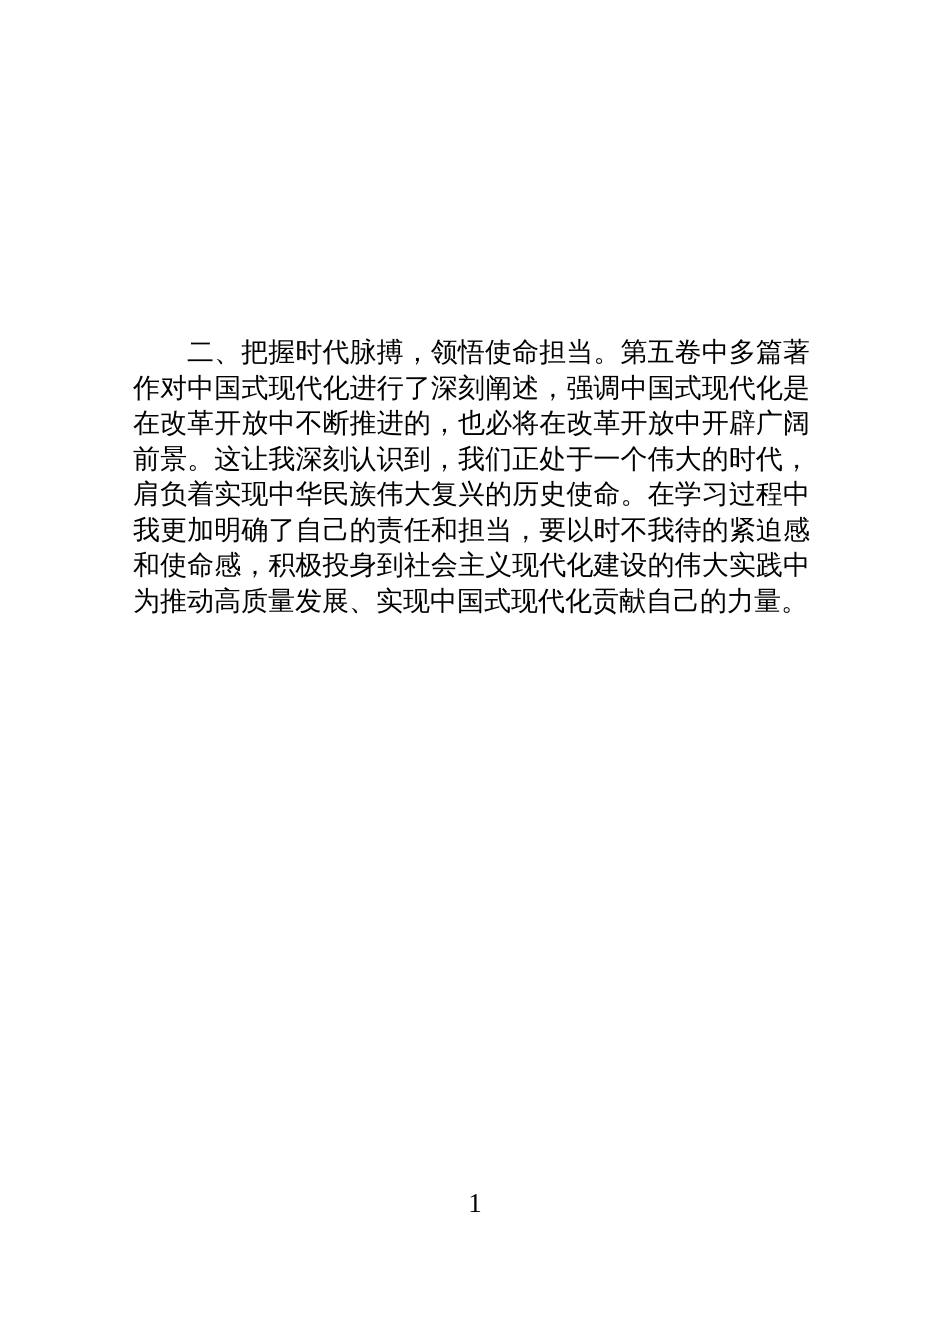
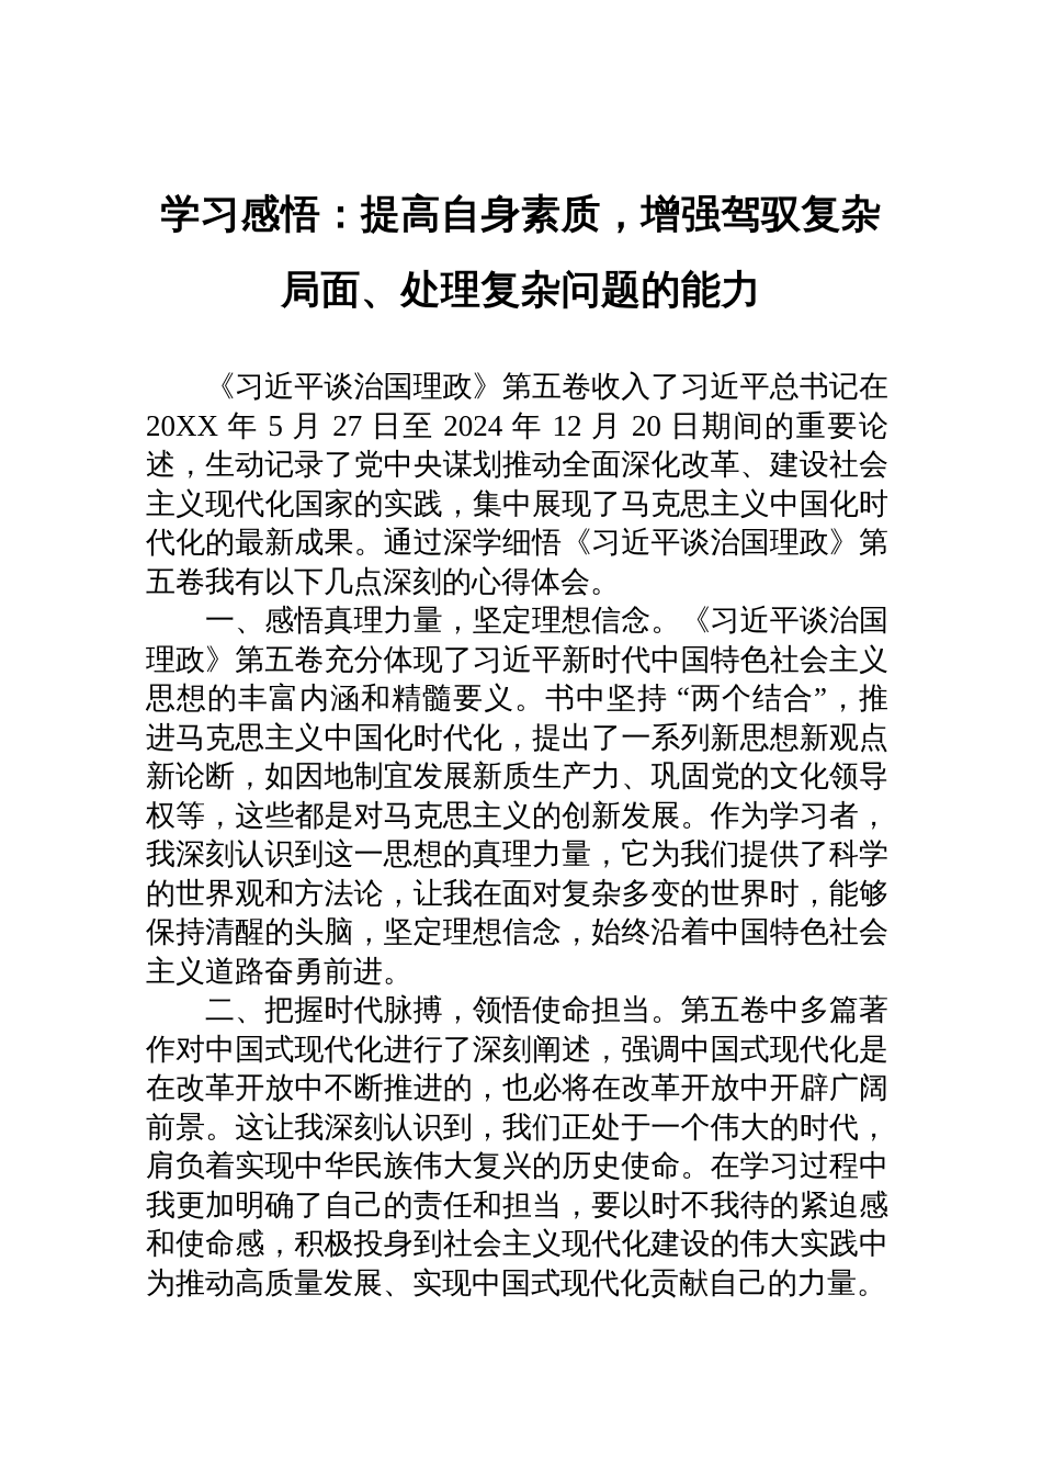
+ 学习感悟：提高自身素质，增强驾驭复杂
+ 局面、处理复杂问题的能力
+ 《习近平谈治国理政》第五卷收入了习近平总书记在 20XX 年 5 月 27 日至 2024 年 12 月 20 日期间的重要论述，生动记录了党中央谋划推动全面深化改革、建设社会主义现代化国家的实践，集中展现了马克思主义中国化时代化的最新成果。通过深学细悟《习近平谈治国理政》第五卷我有以下几点深刻的心得体会。
+ 一、感悟真理力量，坚定理想信念。《习近平谈治国理政》第五卷充分体现了习近平新时代中国特色社会主义思想的丰富内涵和精髓要义。书中坚持 “两个结合”，推进马克思主义中国化时代化，提出了一系列新思想新观点新论断，如因地制宜发展新质生产力、巩固党的文化领导权等，这些都是对马克思主义的创新发展。作为学习者，我深刻认识到这一思想的真理力量，它为我们提供了科学的世界观和方法论，让我在面对复杂多变的世界时，能够保持清醒的头脑，坚定理想信念，始终沿着中国特色社会主义道路奋勇前进。
  二、把握时代脉搏，领悟使命担当。第五卷中多篇著作对中国式现代化进行了深刻阐述，强调中国式现代化是在改革开放中不断推进的，也必将在改革开放中开辟广阔前景。这让我深刻认识到，我们正处于一个伟大的时代，肩负着实现中华民族伟大复兴的历史使命。在学习过程中我更加明确了自己的责任和担当，要以时不我待的紧迫感和使命感，积极投身到社会主义现代化建设的伟大实践中为推动高质量发展、实现中国式现代化贡献自己的力量。
- 1
